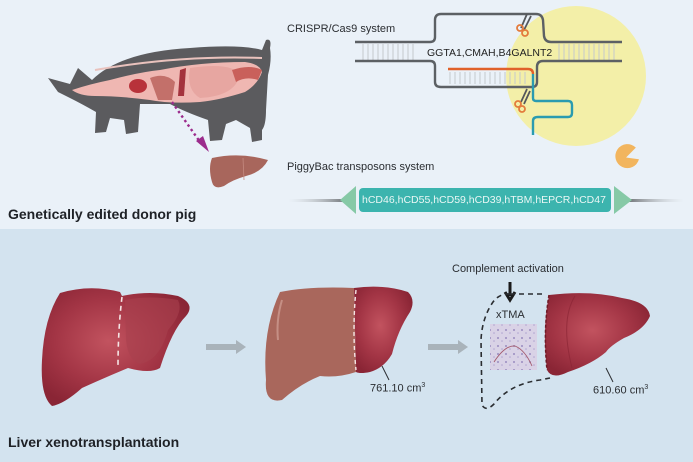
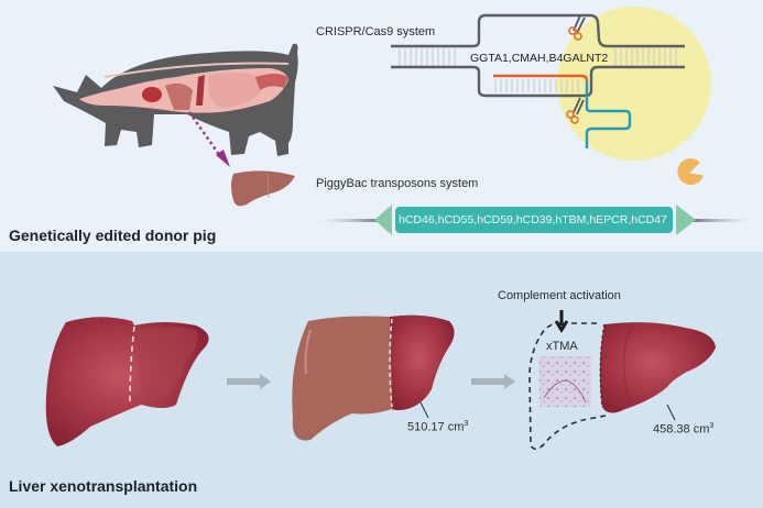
  CRISPR/Cas9 system
  GGTA1,CMAH,B4GALNT2
  PiggyBac transposons system
  hCD46,hCD55,hCD59,hCD39,hTBM,hEPCR,hCD47
  Genetically edited donor pig
  Complement activation
  xTMA
- 761.10 cm
+ 510.17 cm
- 610.60 cm
+ 458.38 cm
  Liver xenotransplantation
